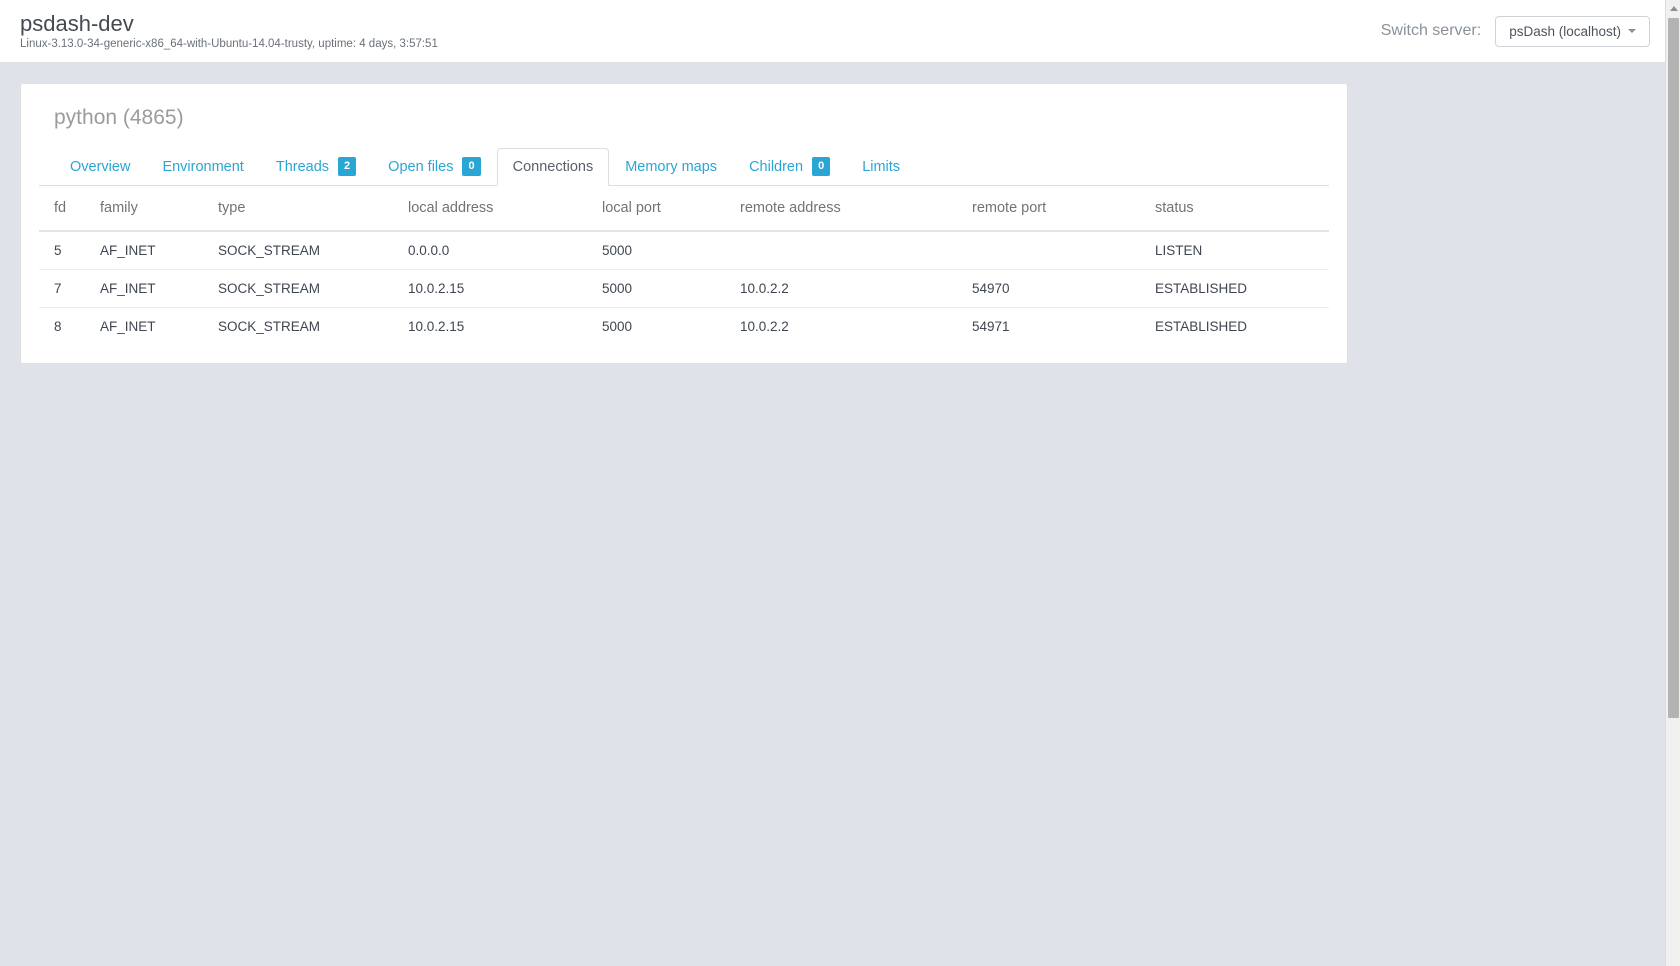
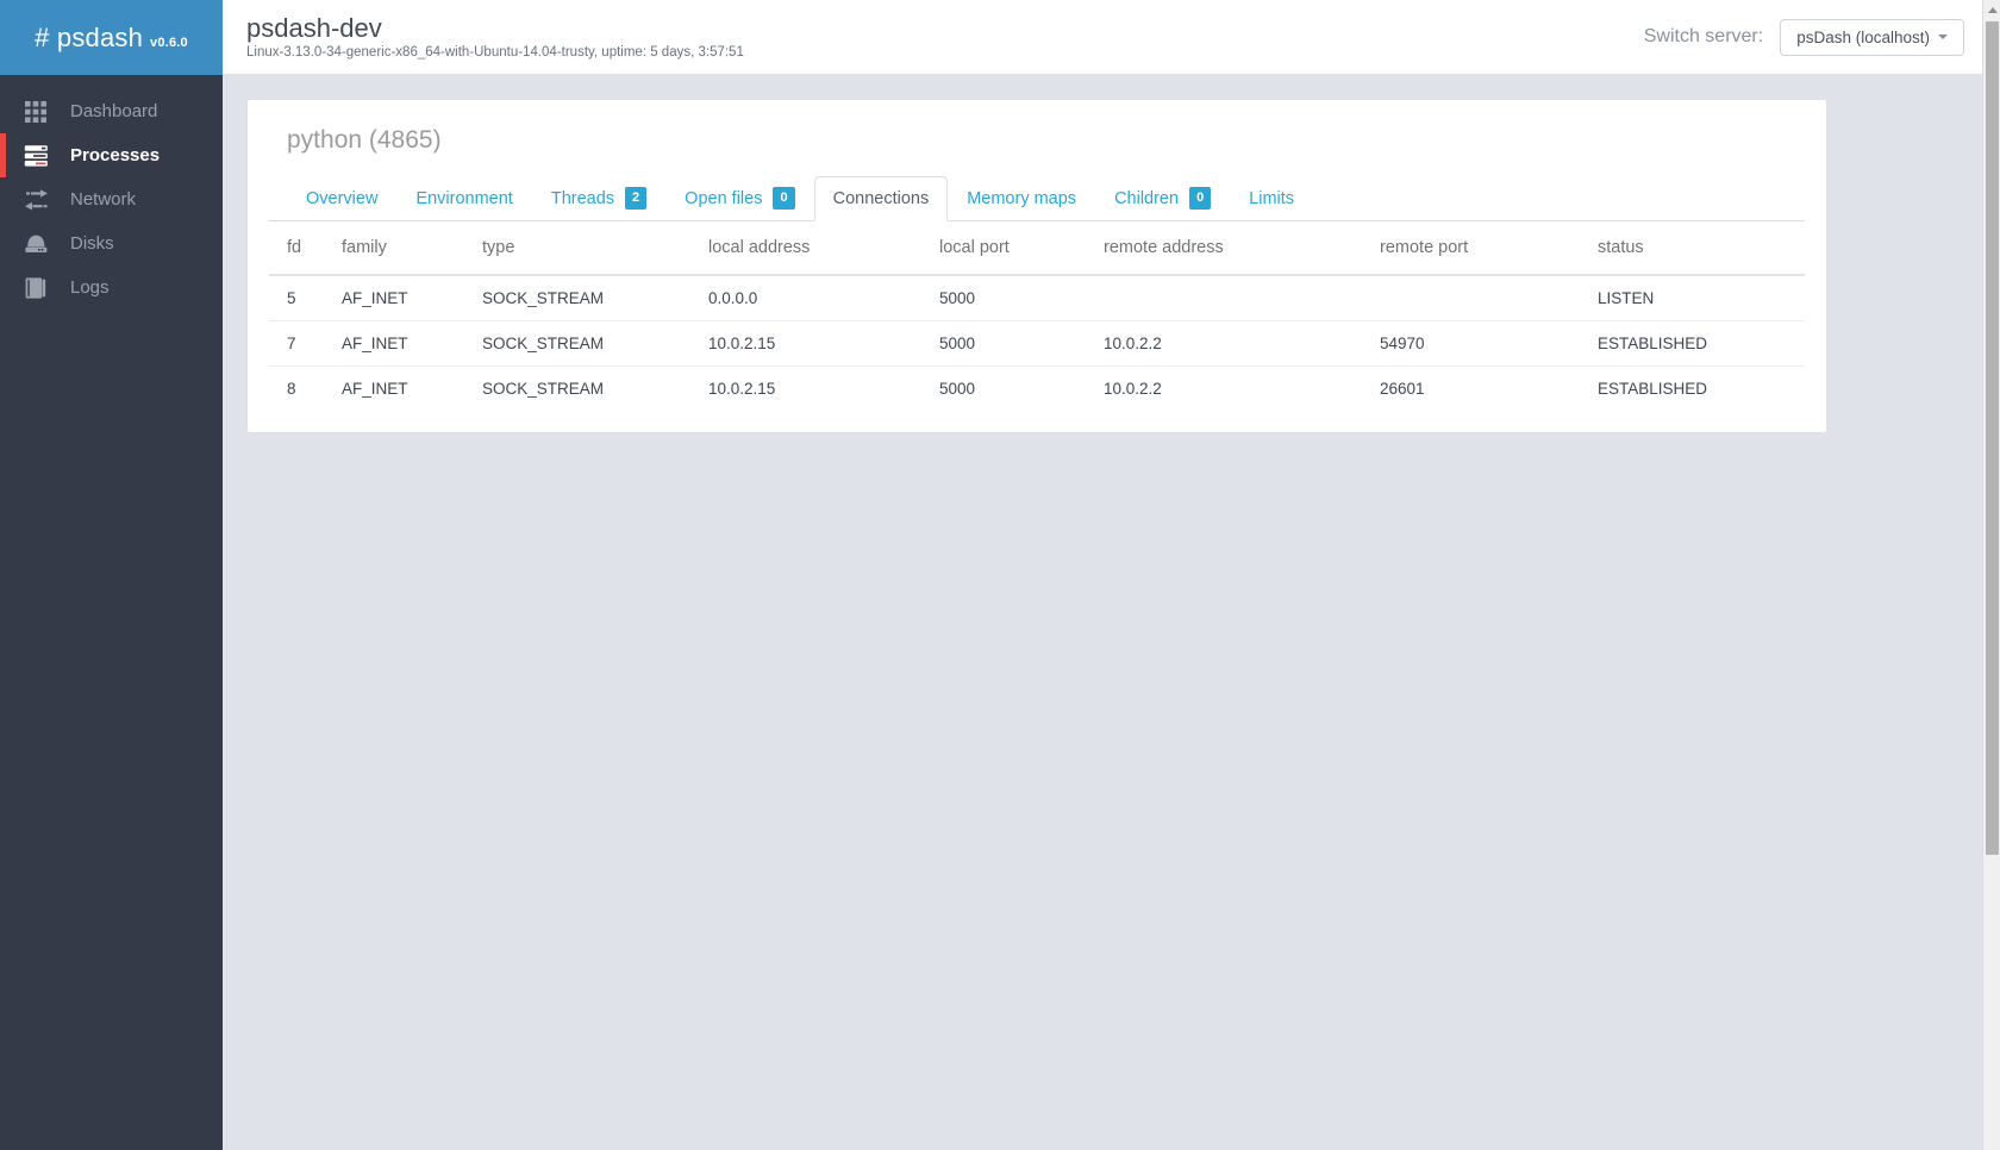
+ # psdash
+ v0.6.0
+ Dashboard
+ Processes
+ Network
+ Disks
+ Logs
  psdash-dev
- Linux-3.13.0-34-generic-x86_64-with-Ubuntu-14.04-trusty, uptime: 4 days, 3:57:51
+ Linux-3.13.0-34-generic-x86_64-with-Ubuntu-14.04-trusty, uptime: 5 days, 3:57:51
  Switch server:
  psDash (localhost)
  python (4865)
  Overview
  Environment
  Threads
  2
  Open files
  0
  Connections
  Memory maps
  Children
  0
  Limits
  fd	family	type	local address	local port	remote address	remote port	status
  5	AF_INET	SOCK_STREAM	0.0.0.0	5000			LISTEN
  7	AF_INET	SOCK_STREAM	10.0.2.15	5000	10.0.2.2	54970	ESTABLISHED
- 8	AF_INET	SOCK_STREAM	10.0.2.15	5000	10.0.2.2	54971	ESTABLISHED
+ 8	AF_INET	SOCK_STREAM	10.0.2.15	5000	10.0.2.2	26601	ESTABLISHED
